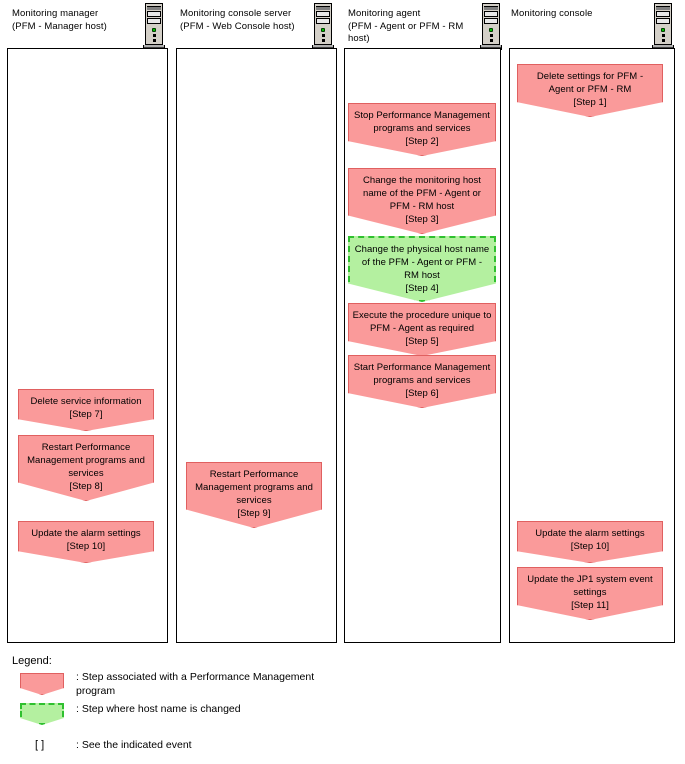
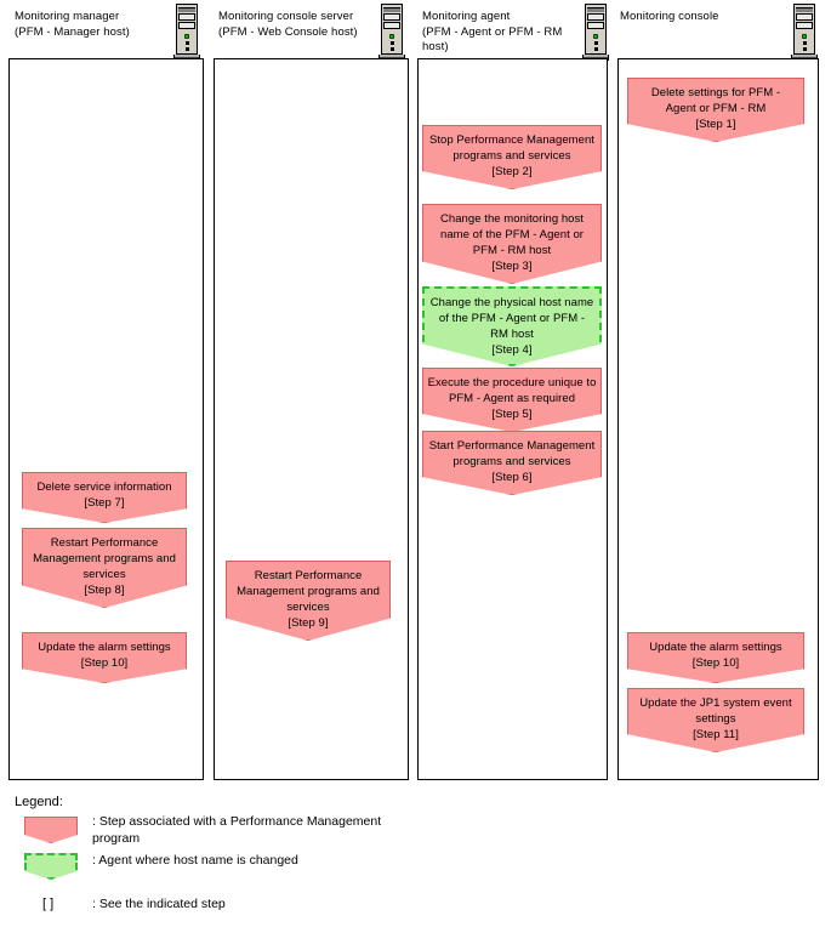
  Monitoring manager
  (PFM - Manager host)
  Delete service information
  [Step 7]
  Restart Performance
  Management programs and
  services
  [Step 8]
  Update the alarm settings
  [Step 10]
  Monitoring console server
  (PFM - Web Console host)
  Restart Performance
  Management programs and
  services
  [Step 9]
  Monitoring agent
  (PFM - Agent or PFM - RM
  host)
  Stop Performance Management
  programs and services
  [Step 2]
  Change the monitoring host
  name of the PFM - Agent or
  PFM - RM host
  [Step 3]
  Change the physical host name
  of the PFM - Agent or PFM -
  RM host
  [Step 4]
  Execute the procedure unique to
  PFM - Agent as required
  [Step 5]
  Start Performance Management
  programs and services
  [Step 6]
  Monitoring console
  Delete settings for PFM -
  Agent or PFM - RM
  [Step 1]
  Update the alarm settings
  [Step 10]
  Update the JP1 system event
  settings
  [Step 11]
  Legend:
  : Step associated with a Performance Management
  program
- : Step where host name is changed
+ : Agent where host name is changed
  [ ]
- : See the indicated event
+ : See the indicated step
